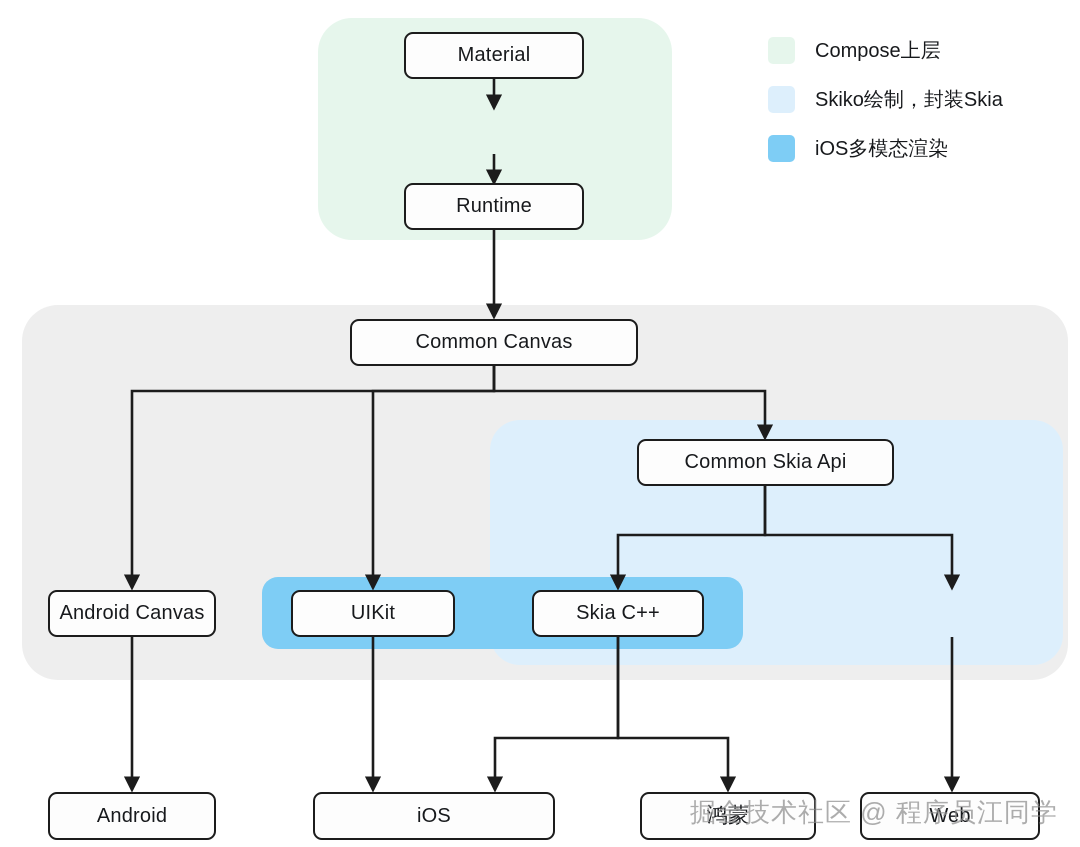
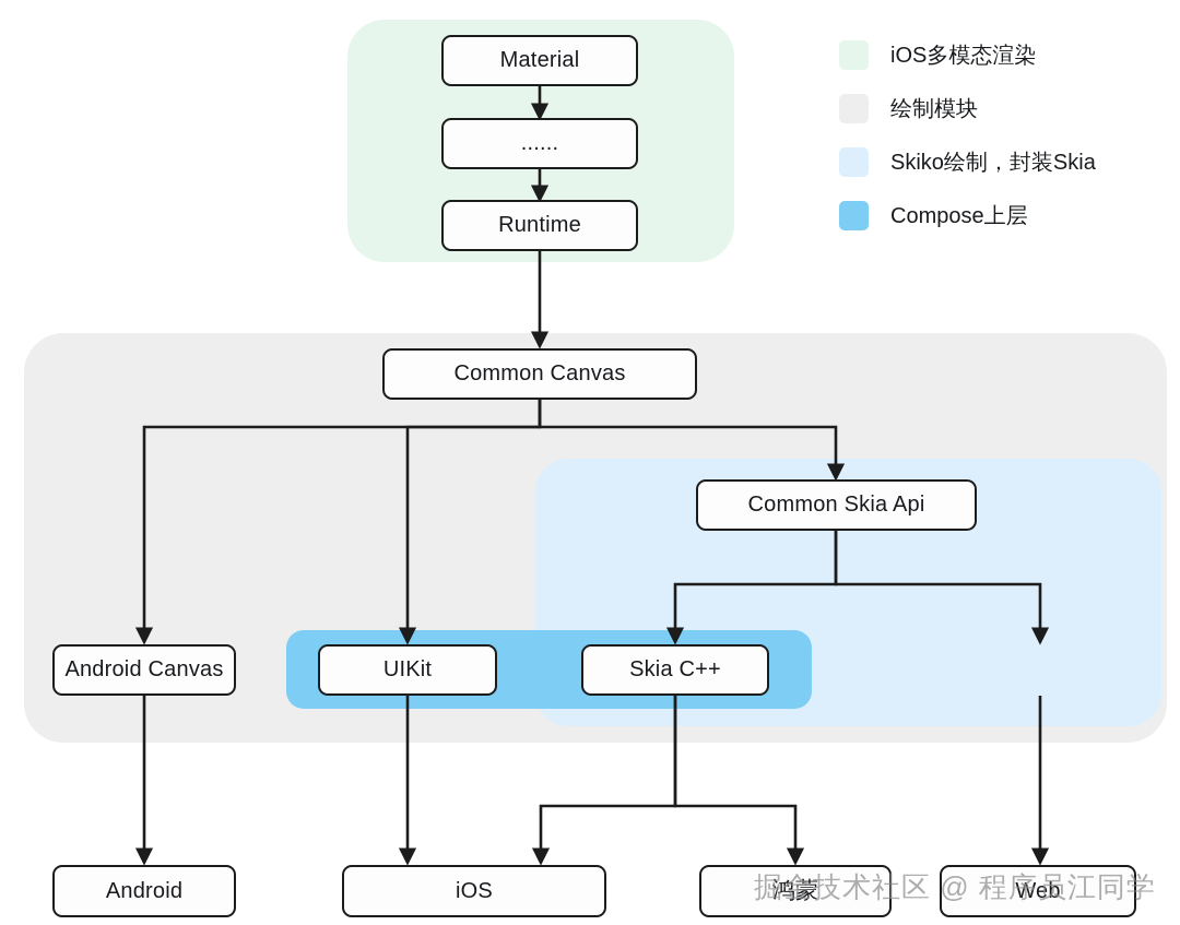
  Material
+ ......
  Runtime
  Common Canvas
  Common Skia Api
  Android Canvas
  UIKit
  Skia C++
  Android
  iOS
  鸿蒙
  Web
- Compose上层
+ iOS多模态渲染
+ 绘制模块
  Skiko绘制，封装Skia
- iOS多模态渲染
+ Compose上层
  掘金技术社区 @ 程序员江同学
